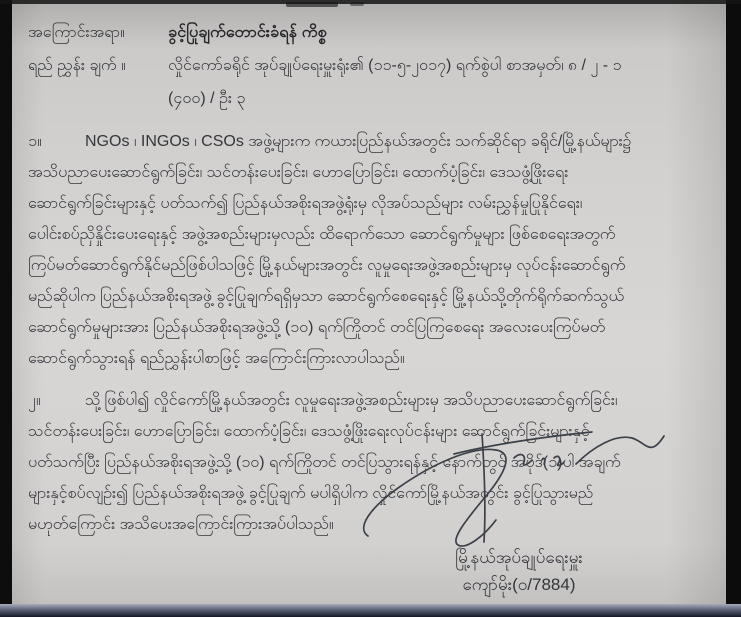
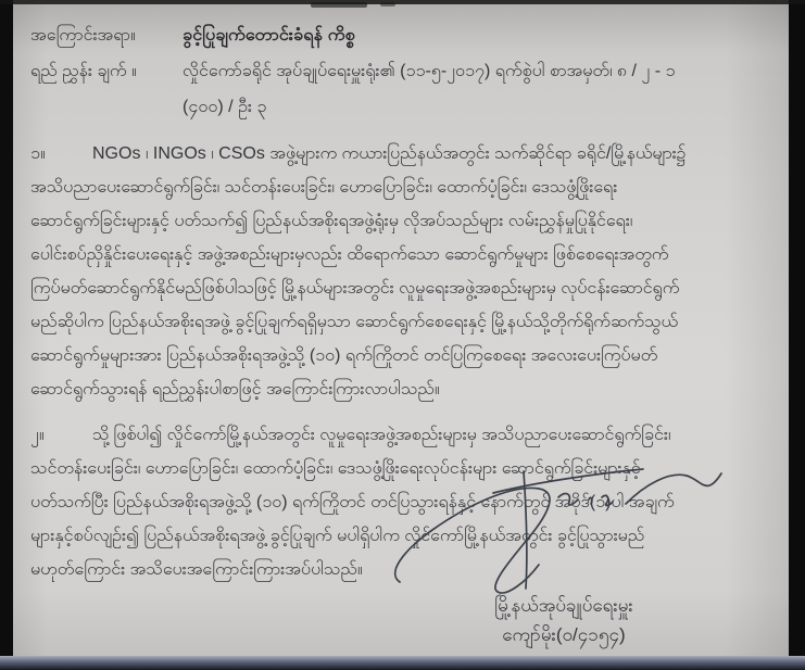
  မြို့နယ်အုပ်ချုပ်ရေးမှူး
- ကျော်မိုး(ဝ/7884)
+ ကျော်မိုး(ဝ/၄၁၅၄)
